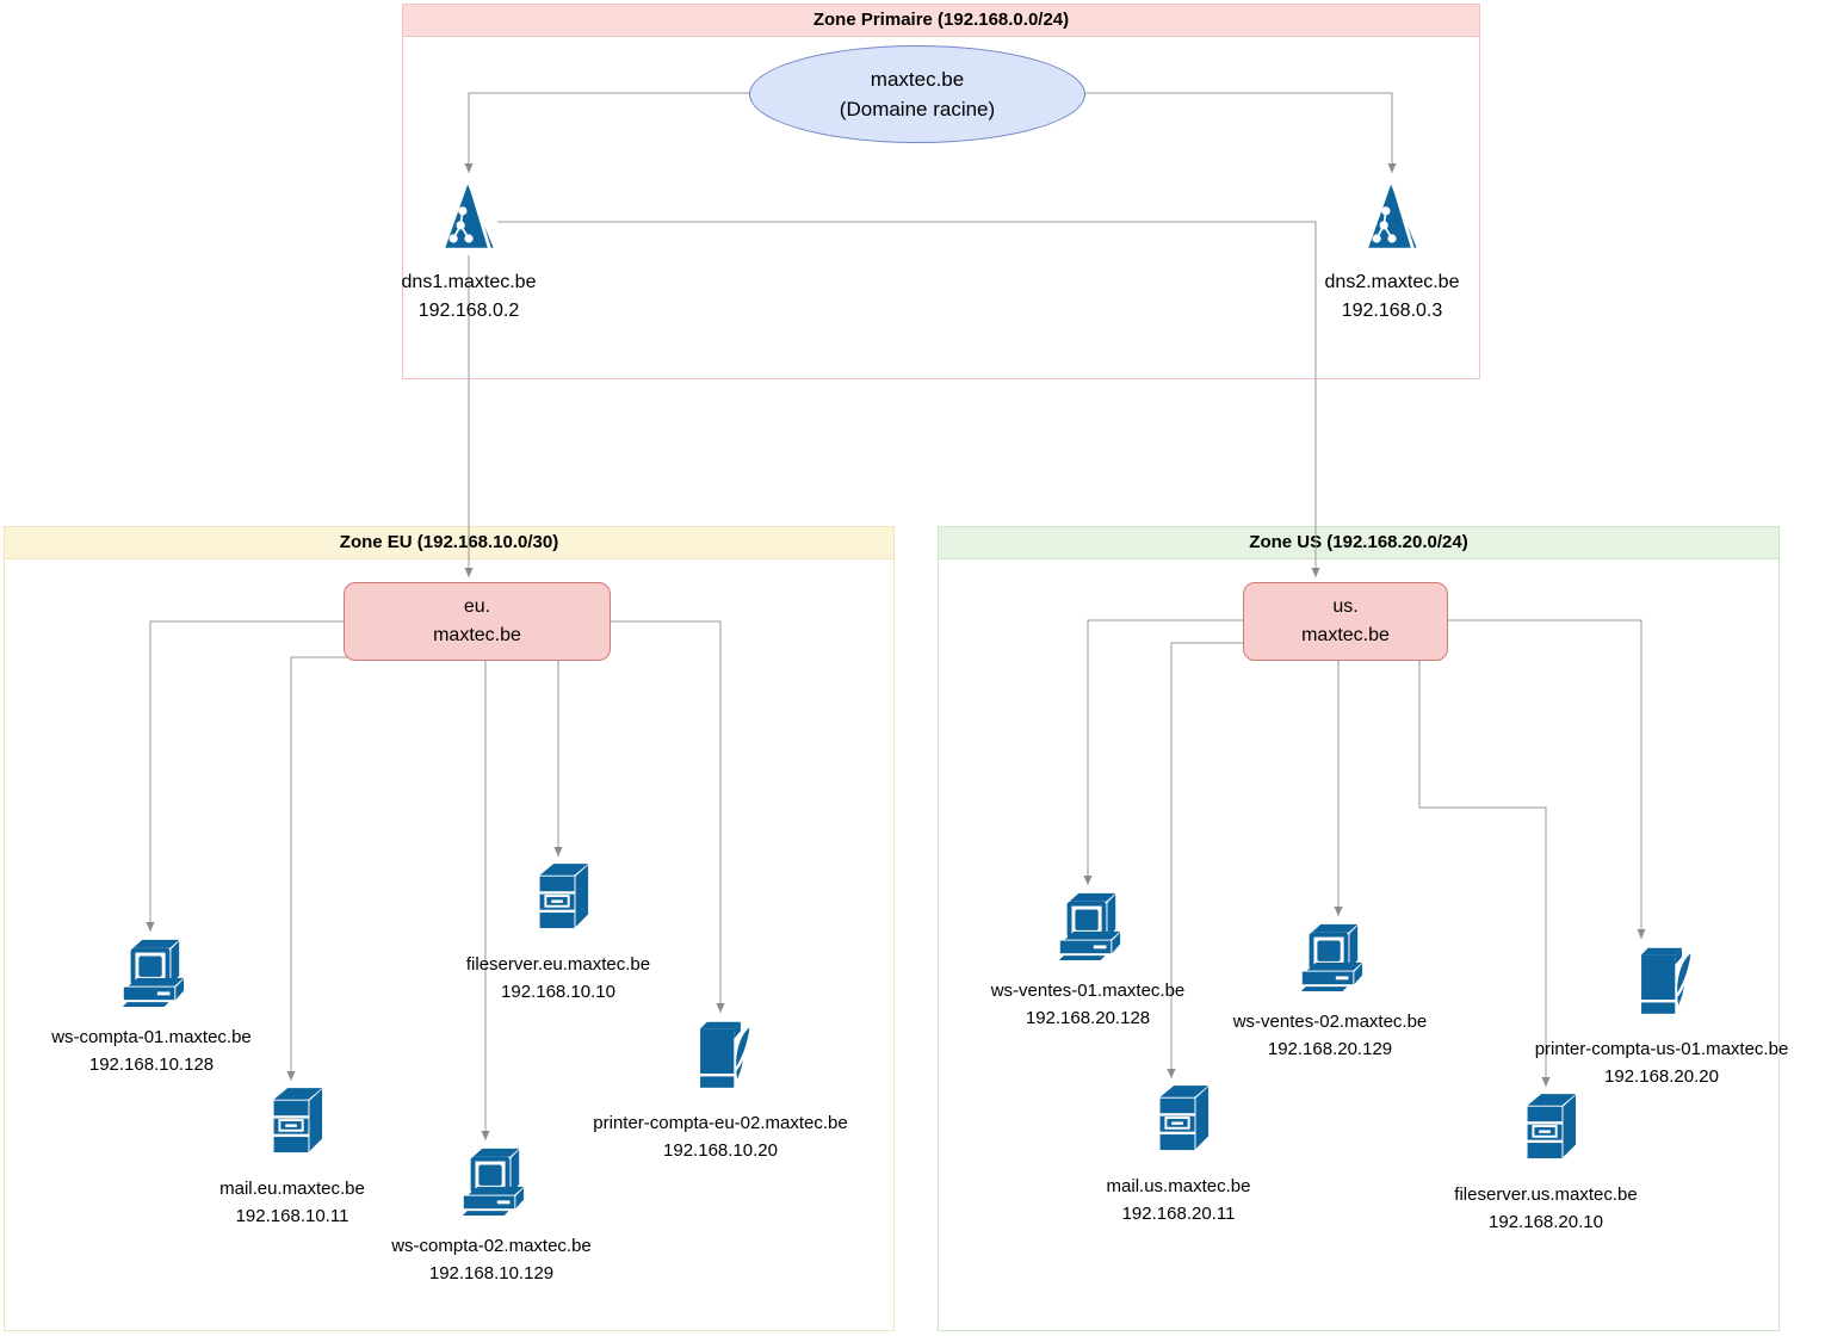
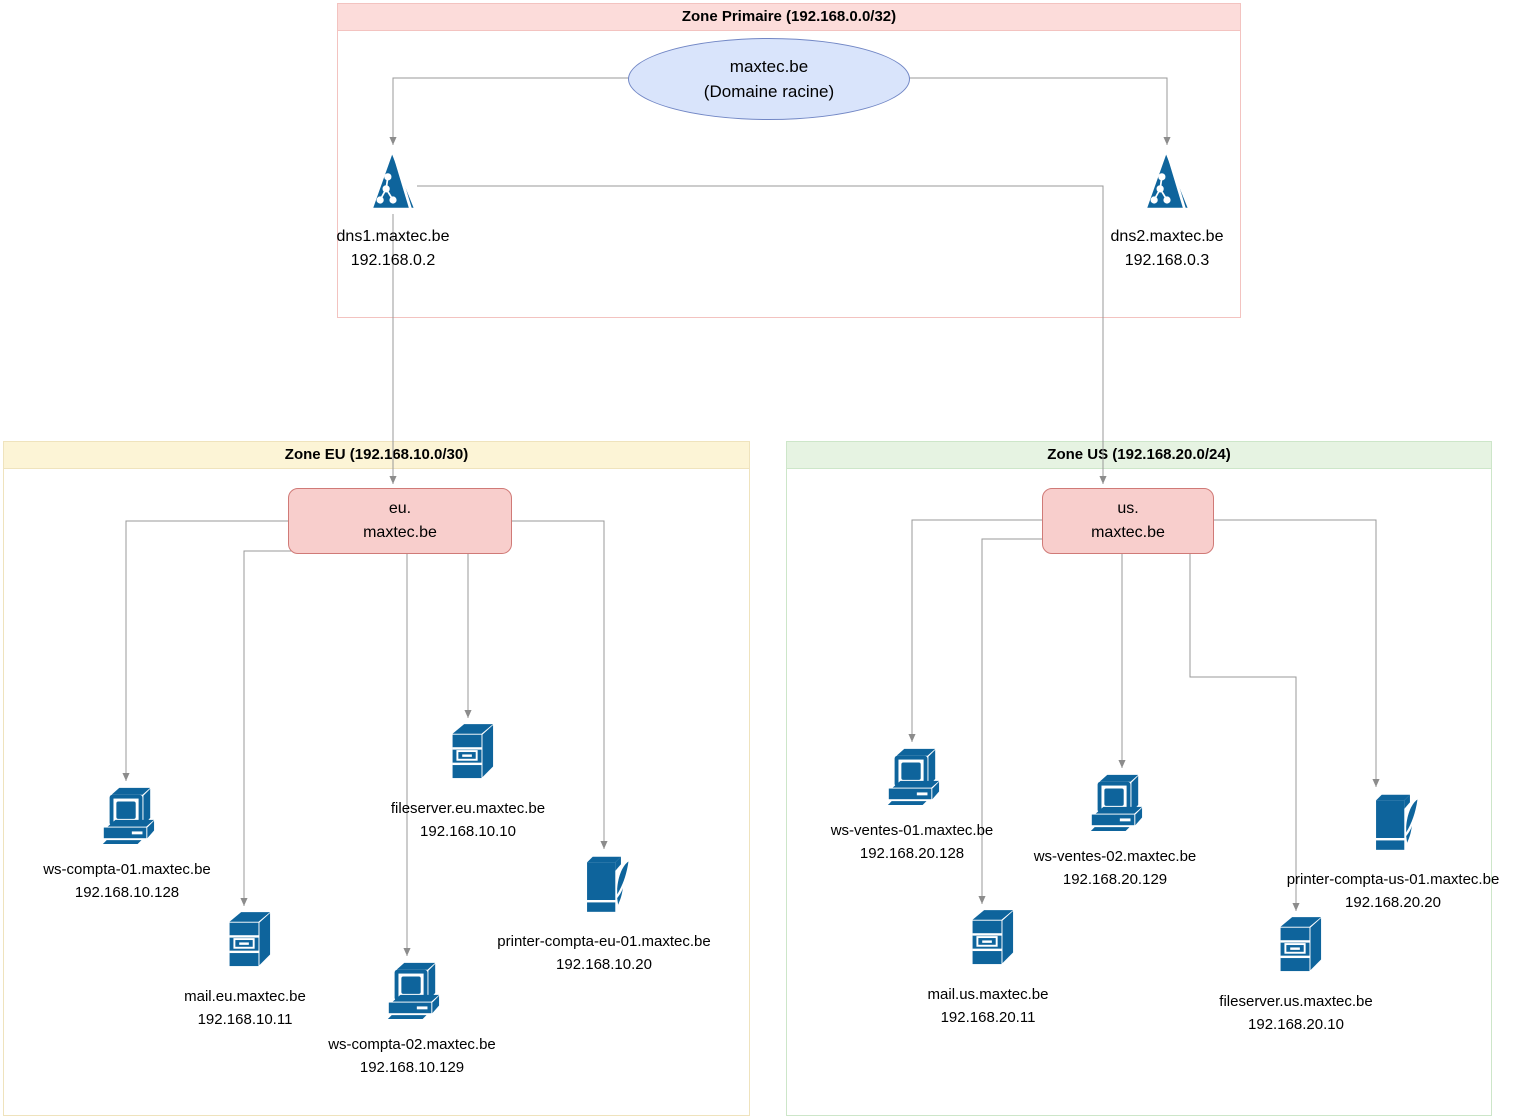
- Zone Primaire (192.168.0.0/24)
+ Zone Primaire (192.168.0.0/32)
  Zone EU (192.168.10.0/30)
  Zone U (192.168.20.0/24)
  maxtec.be
  (Domaine racine)
  dns1.maxtec.be
  192.168.0.2
  dns2.maxtec.be
  192.168.0.3
  eu.
  maxtec.be
  us.
  maxtec.be
  ws-compta-01.maxtec.be
  192.168.10.128
  mail.eu.maxtec.be
  192.168.10.11
  ws-compta-02.maxtec.be
  192.168.10.129
  fileserver.eu.maxtec.be
  192.168.10.10
- printer-compta-eu-02.maxtec.be
+ printer-compta-eu-01.maxtec.be
  192.168.10.20
  ws-ventes-01.maxtec.be
  192.168.20.128
  ws-ventes-02.maxtec.be
  192.168.20.129
  mail.us.maxtec.be
  192.168.20.11
  fileserver.us.maxtec.be
  192.168.20.10
  printer-compta-us-01.maxtec.be
  192.168.20.20
